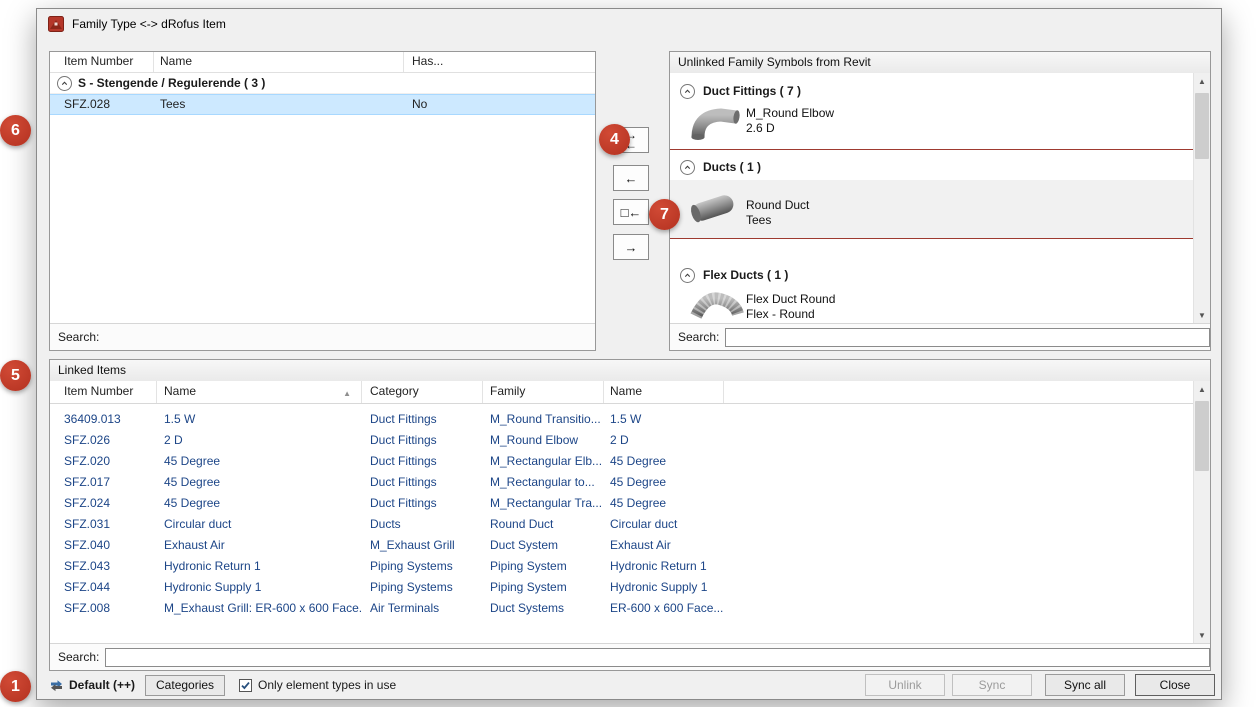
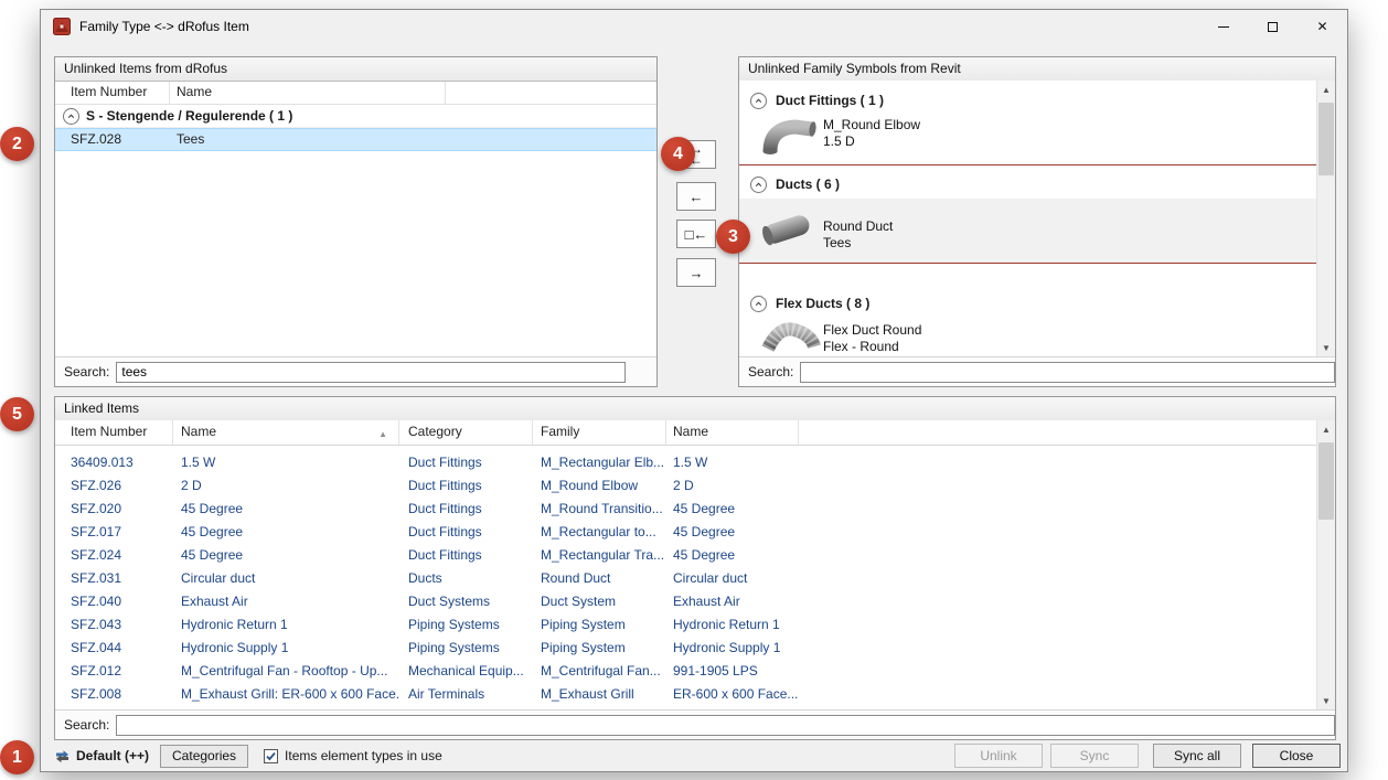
  Family Type <-> dRofus Item
+ ✕
+ Unlinked Items from dRofus
  Item Number
  Name
- Has...
- S - Stengende / Regulerende ( 3 )
+ S - Stengende / Regulerende ( 1 )
  SFZ.028
  Tees
- No
  Search:
+ tees
  →
  ←
  ←
  □←
  →
  Unlinked Family Symbols from Revit
- Duct Fittings ( 7 )
+ Duct Fittings ( 1 )
  M_Round Elbow
- 2.6 D
+ 1.5 D
- Ducts ( 1 )
+ Ducts ( 6 )
  Round Duct
  Tees
- Flex Ducts ( 1 )
+ Flex Ducts ( 8 )
  Flex Duct Round
  Flex - Round
  ▲
  ▼
  Search:
  Linked Items
  Item Number
  Name
  ▲
  Category
  Family
  Name
  36409.013
  1.5 W
  Duct Fittings
- M_Round Transitio...
+ M_Rectangular Elb...
  1.5 W
  SFZ.026
  2 D
  Duct Fittings
  M_Round Elbow
  2 D
  SFZ.020
  45 Degree
  Duct Fittings
- M_Rectangular Elb...
+ M_Round Transitio...
  45 Degree
  SFZ.017
  45 Degree
  Duct Fittings
  M_Rectangular to...
  45 Degree
  SFZ.024
  45 Degree
  Duct Fittings
  M_Rectangular Tra...
  45 Degree
  SFZ.031
  Circular duct
  Ducts
  Round Duct
  Circular duct
  SFZ.040
  Exhaust Air
- M_Exhaust Grill
+ Duct Systems
  Duct System
  Exhaust Air
  SFZ.043
  Hydronic Return 1
  Piping Systems
  Piping System
  Hydronic Return 1
  SFZ.044
  Hydronic Supply 1
  Piping Systems
  Piping System
  Hydronic Supply 1
+ SFZ.012
+ M_Centrifugal Fan - Rooftop - Up...
+ Mechanical Equip...
+ M_Centrifugal Fan...
+ 991-1905 LPS
  SFZ.008
  M_Exhaust Grill: ER-600 x 600 Face.
  Air Terminals
- Duct Systems
+ M_Exhaust Grill
  ER-600 x 600 Face...
  ▲
  ▼
  Search:
  Default (++)
  Categories
- Only element types in use
+ Items element types in use
  Unlink
  Sync
  Sync all
  Close
  1
- 6
+ 2
- 7
+ 3
  4
  5
